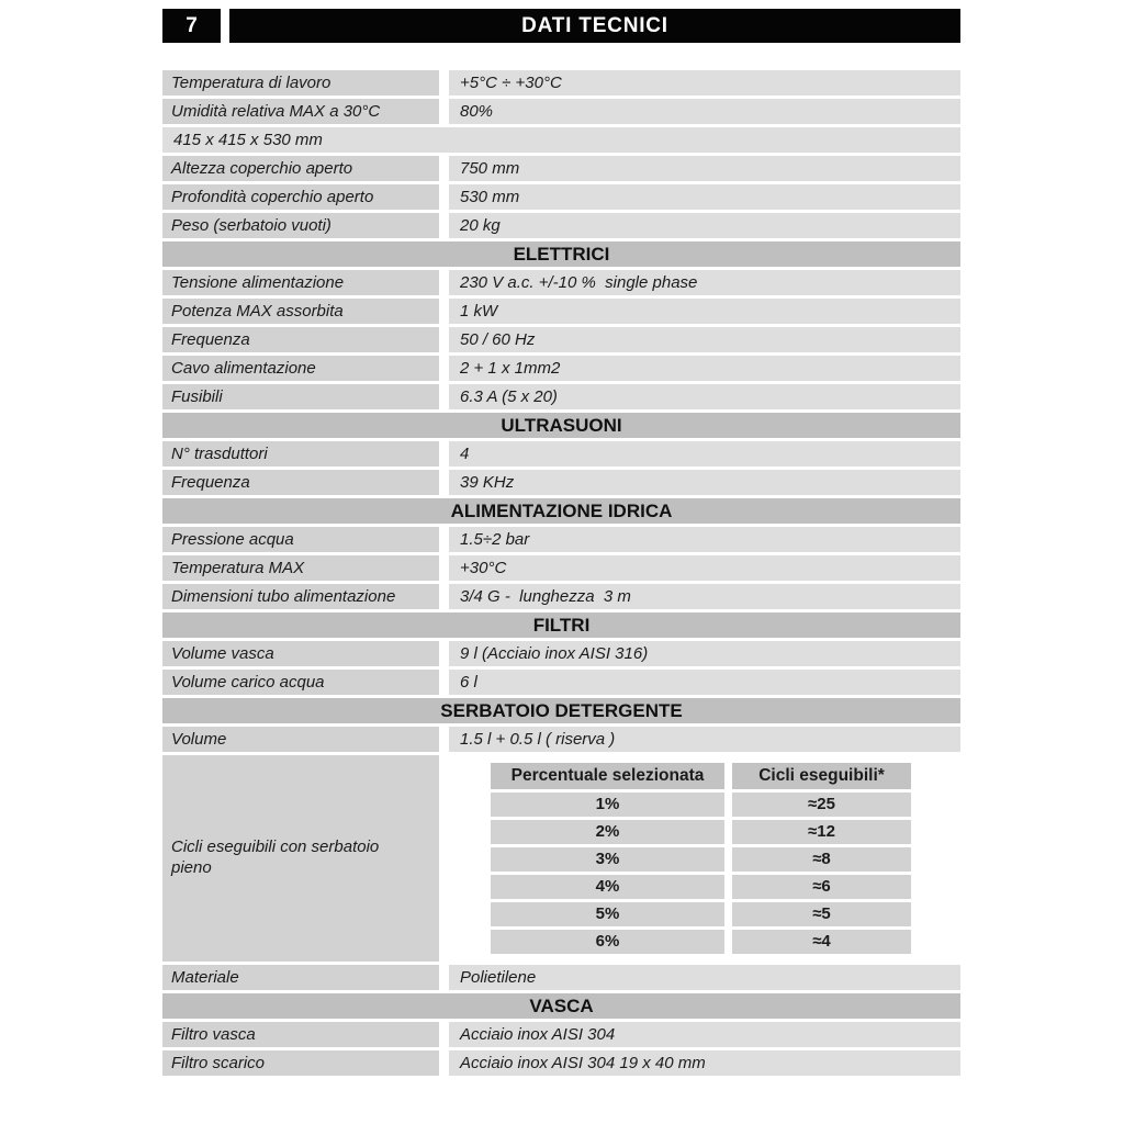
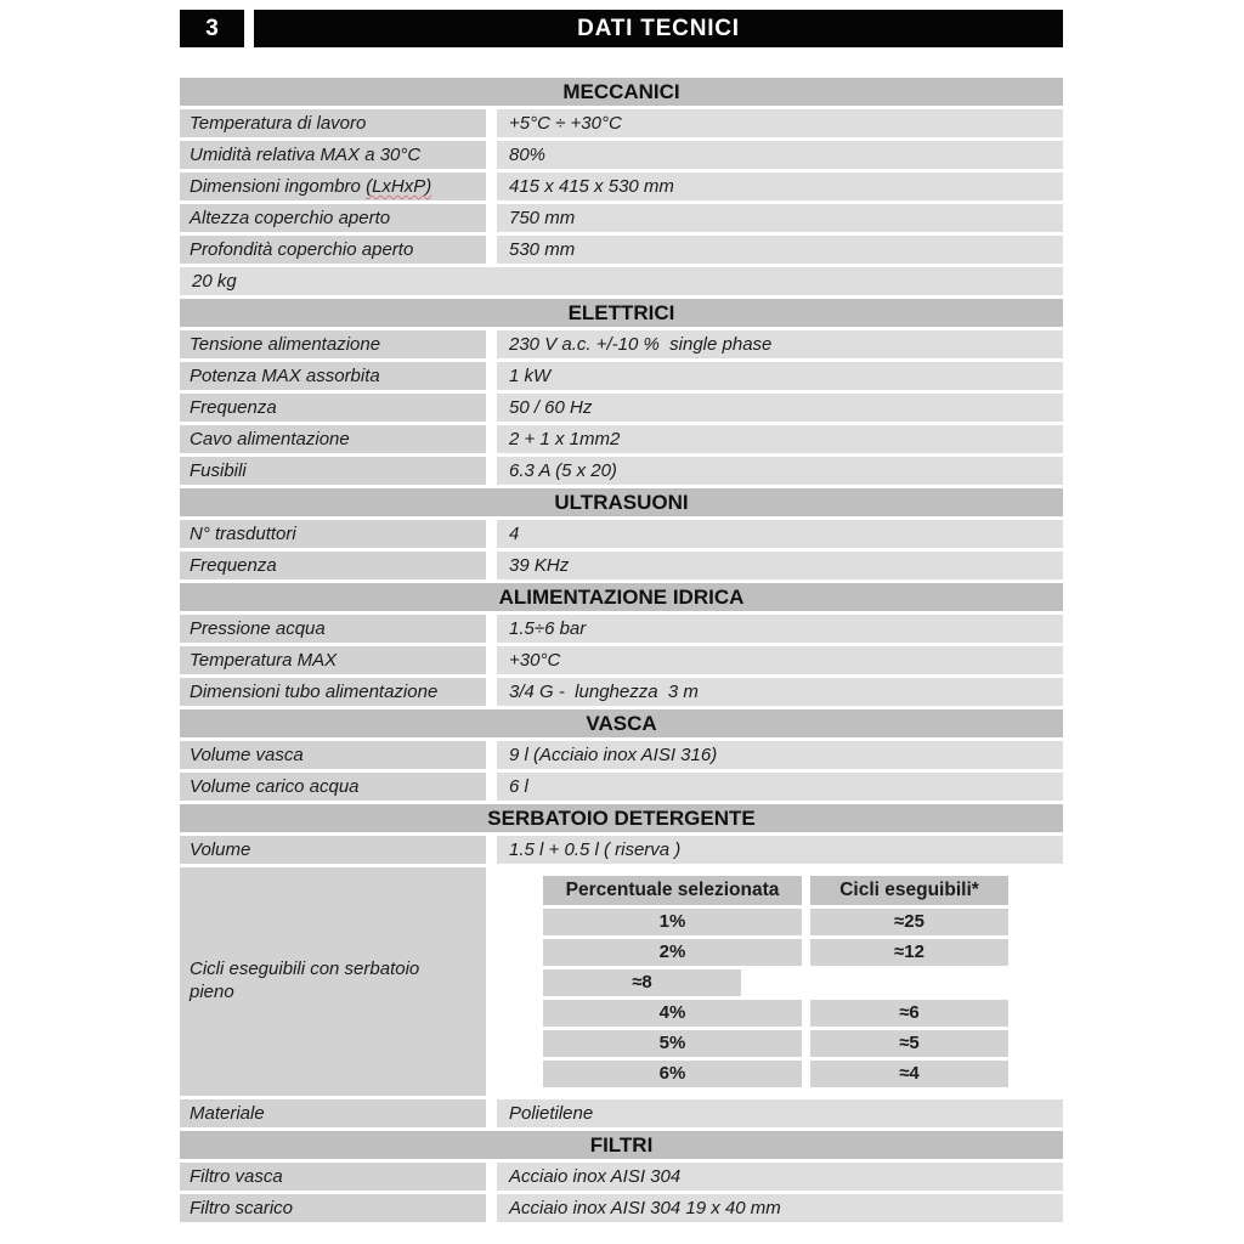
- 7
+ 3
  DATI TECNICI
+ MECCANICI
  Temperatura di lavoro
  +5°C ÷ +30°C
  Umidità relativa MAX a 30°C
  80%
+ Dimensioni ingombro (LxHxP)
  415 x 415 x 530 mm
  Altezza coperchio aperto
  750 mm
  Profondità coperchio aperto
  530 mm
- Peso (serbatoio vuoti)
  20 kg
  ELETTRICI
  Tensione alimentazione
  230 V a.c. +/-10 % single phase
  Potenza MAX assorbita
  1 kW
  Frequenza
  50 / 60 Hz
  Cavo alimentazione
  2 + 1 x 1mm2
  Fusibili
  6.3 A (5 x 20)
  ULTRASUONI
  N° trasduttori
  4
  Frequenza
  39 KHz
  ALIMENTAZIONE IDRICA
  Pressione acqua
- 1.5÷2 bar
+ 1.5÷6 bar
  Temperatura MAX
  +30°C
  Dimensioni tubo alimentazione
  3/4 G - lunghezza 3 m
- FILTRI
+ VASCA
  Volume vasca
  9 l (Acciaio inox AISI 316)
  Volume carico acqua
  6 l
  SERBATOIO DETERGENTE
  Volume
  1.5 l + 0.5 l ( riserva )
  Cicli eseguibili con serbatoio pieno
  Percentuale selezionata
  Cicli eseguibili*
  1%
  ≈25
  2%
  ≈12
- 3%
  ≈8
  4%
  ≈6
  5%
  ≈5
  6%
  ≈4
  Materiale
  Polietilene
- VASCA
+ FILTRI
  Filtro vasca
  Acciaio inox AISI 304
  Filtro scarico
  Acciaio inox AISI 304 19 x 40 mm
